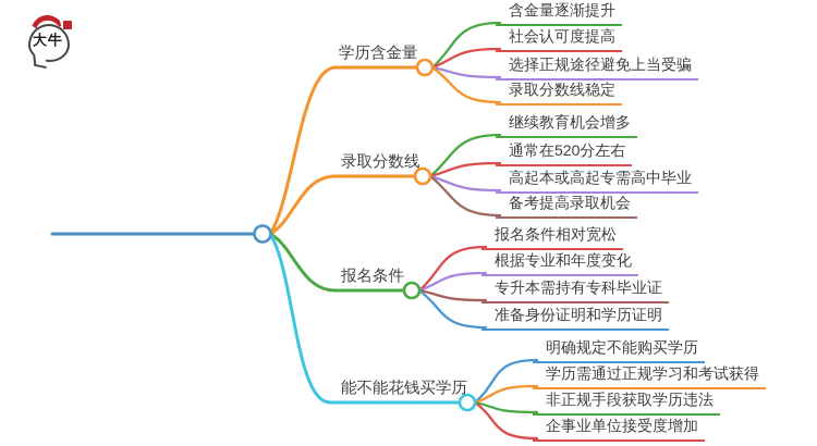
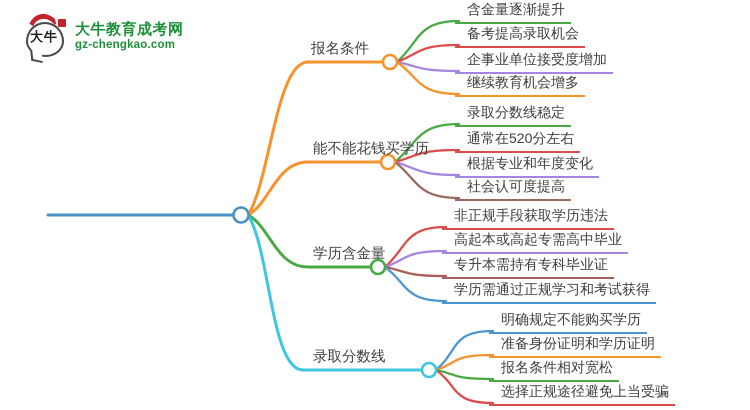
  大牛
+ 大牛教育成考网
+ gz-chengkao.com
- 学历含金量
+ 报名条件
  含金量逐渐提升
- 社会认可度提高
+ 备考提高录取机会
- 选择正规途径避免上当受骗
+ 企事业单位接受度增加
- 录取分数线稳定
+ 继续教育机会增多
- 录取分数线
+ 能不能花钱买学历
- 继续教育机会增多
+ 录取分数线稳定
  通常在520分左右
- 高起本或高起专需高中毕业
+ 根据专业和年度变化
- 备考提高录取机会
+ 社会认可度提高
- 报名条件
+ 学历含金量
- 报名条件相对宽松
+ 非正规手段获取学历违法
- 根据专业和年度变化
+ 高起本或高起专需高中毕业
  专升本需持有专科毕业证
- 准备身份证明和学历证明
+ 学历需通过正规学习和考试获得
- 能不能花钱买学历
+ 录取分数线
  明确规定不能购买学历
- 学历需通过正规学习和考试获得
+ 准备身份证明和学历证明
- 非正规手段获取学历违法
+ 报名条件相对宽松
- 企事业单位接受度增加
+ 选择正规途径避免上当受骗
